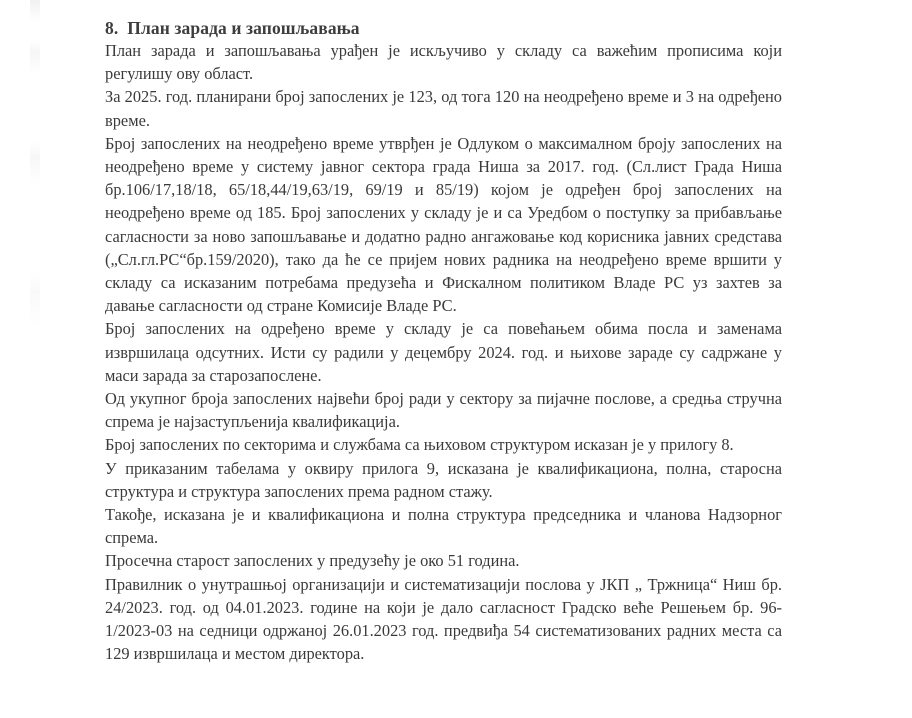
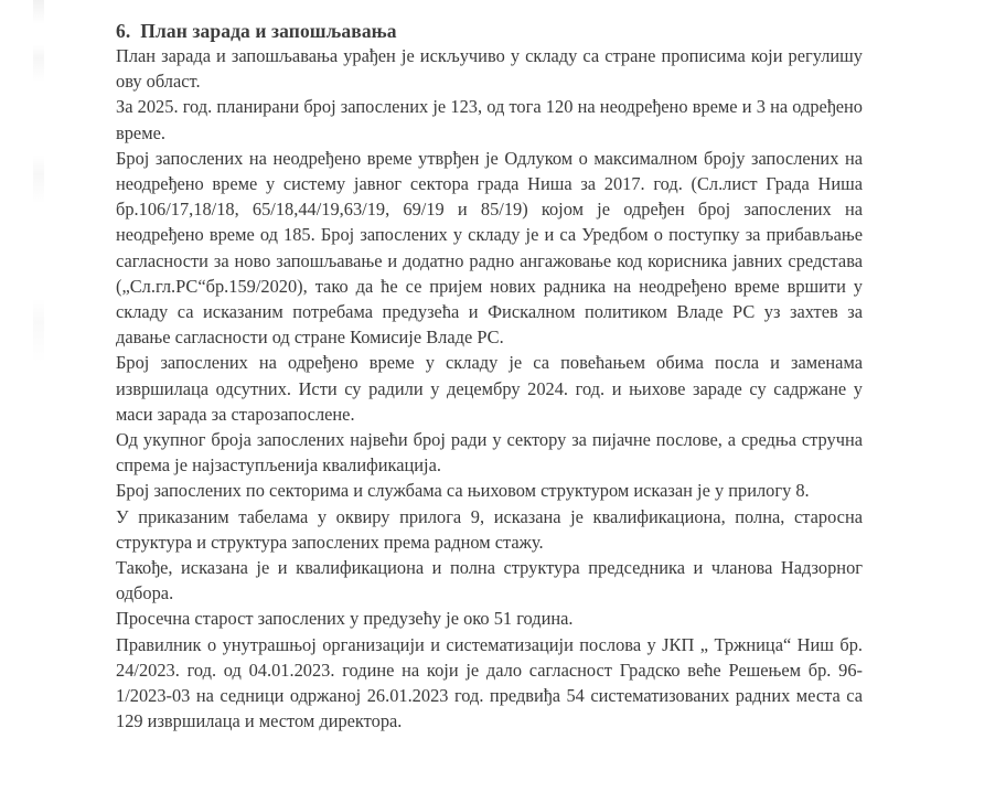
- 8. План зарада и запошљавања
+ 6. План зарада и запошљавања
- План зарада и запошљавања урађен је искључиво у складу са важећим прописима који регулишу ову област.
+ План зарада и запошљавања урађен је искључиво у складу са стране прописима који регулишу ову област.
  За 2025. год. планирани број запослених је 123, од тога 120 на неодређено време и 3 на одређено време.
  Број запослених на неодређено време утврђен је Одлуком о максималном броју запослених на неодређено време у систему јавног сектора града Ниша за 2017. год. (Сл.лист Града Ниша бр.106/17,18/18, 65/18,44/19,63/19, 69/19 и 85/19) којом је одређен број запослених на неодређено време од 185. Број запослених у складу је и са Уредбом о поступку за прибављање сагласности за ново запошљавање и додатно радно ангажовање код корисника јавних средстава („Сл.гл.РС“бр.159/2020), тако да ће се пријем нових радника на неодређено време вршити у складу са исказаним потребама предузећа и Фискалном политиком Владе РС уз захтев за давање сагласности од стране Комисије Владе РС.
  Број запослених на одређено време у складу је са повећањем обима посла и заменама извршилаца одсутних. Исти су радили у децембру 2024. год. и њихове зараде су садржане у маси зарада за старозапослене.
  Од укупног броја запослених највећи број ради у сектору за пијачне послове, а средња стручна спрема је најзаступљенија квалификација.
  Број запослених по секторима и службама са њиховом структуром исказан је у прилогу 8.
  У приказаним табелама у оквиру прилога 9, исказана је квалификациона, полна, старосна структура и структура запослених према радном стажу.
- Такође, исказана је и квалификациона и полна структура председника и чланова Надзорног спрема.
+ Такође, исказана је и квалификациона и полна структура председника и чланова Надзорног одбора.
  Просечна старост запослених у предузећу је око 51 година.
  Правилник о унутрашњој организацији и систематизацији послова у ЈКП „ Тржница“ Ниш бр. 24/2023. год. од 04.01.2023. године на који је дало сагласност Градско веће Решењем бр. 96-1/2023-03 на седници одржаној 26.01.2023 год. предвиђа 54 систематизованих радних места са 129 извршилаца и местом директора.
